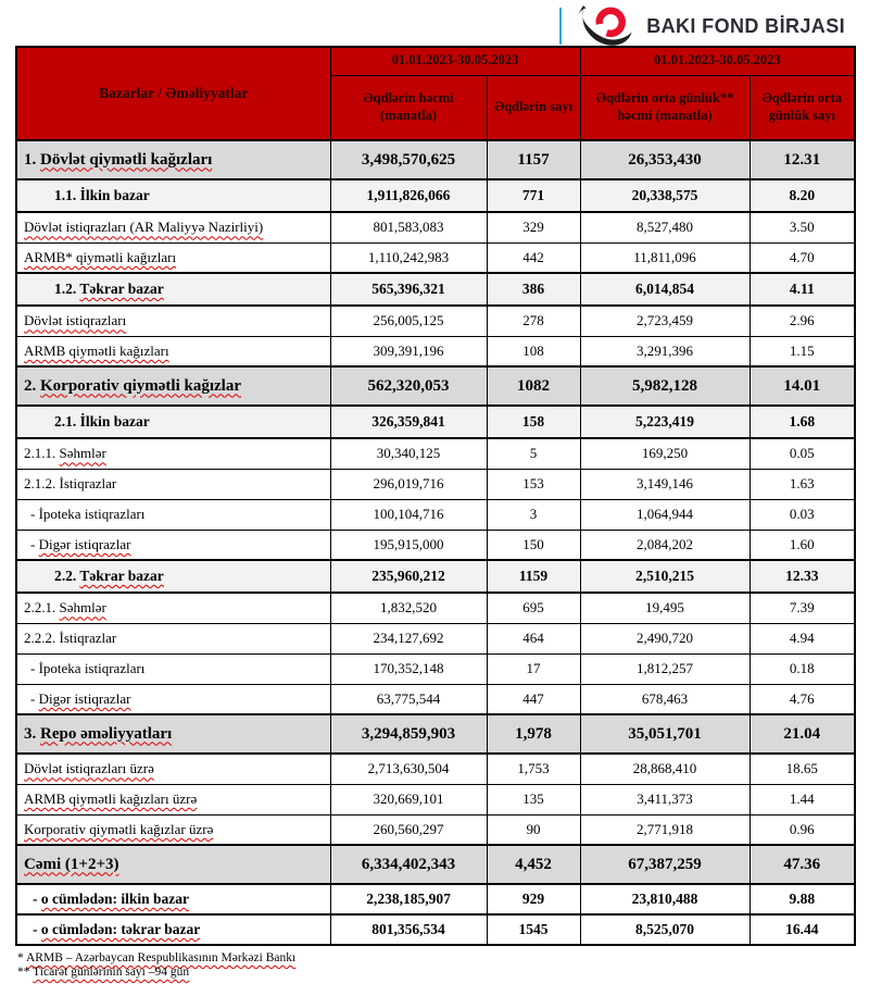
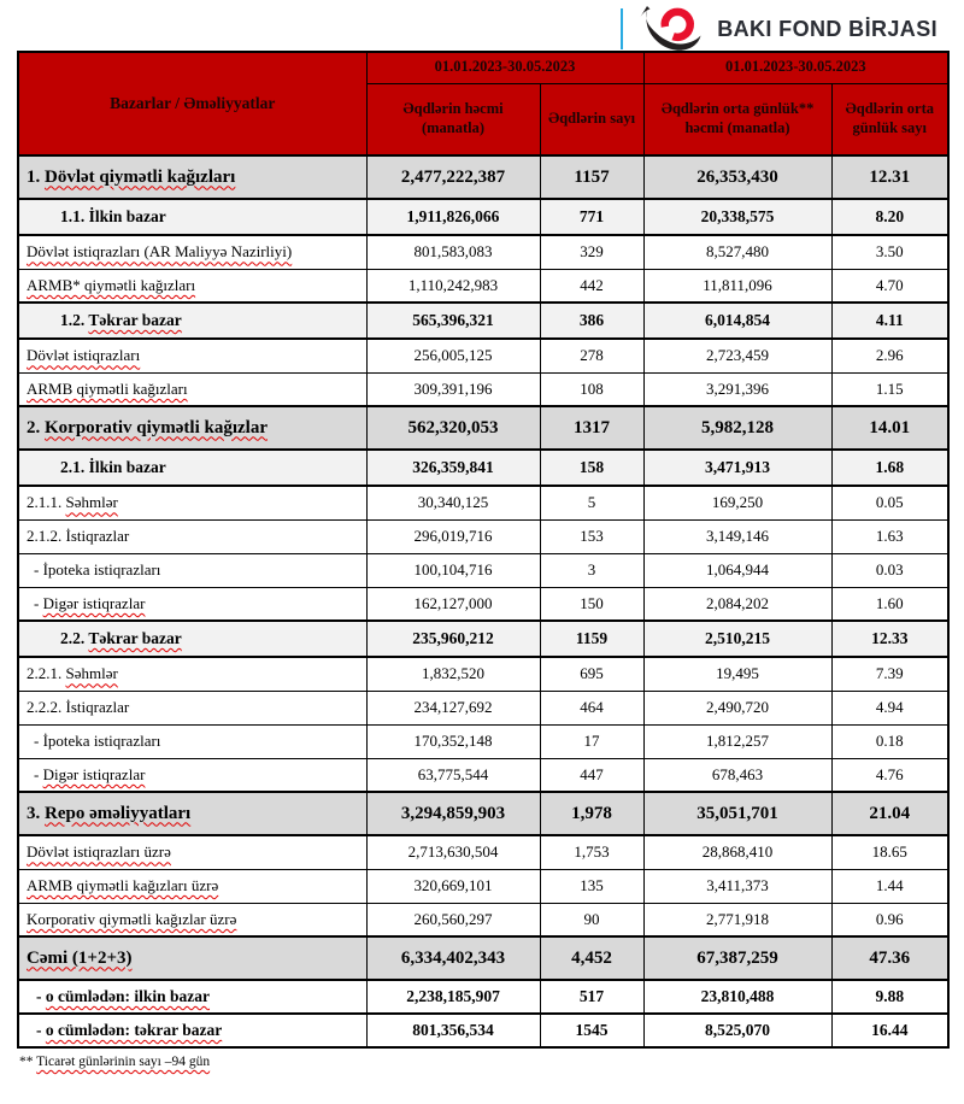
  BAKI FOND BİRJASI
  Bazarlar / Əməliyyatlar	01.01.2023-30.05.2023	01.01.2023-30.05.2023
  Əqdlərin həcmi (manatla)	Əqdlərin sayı	Əqdlərin orta günlük** həcmi (manatla)	Əqdlərin orta günlük sayı
- 1. Dövlət qiymətli kağızları	3,498,570,625	1157	26,353,430	12.31
+ 1. Dövlət qiymətli kağızları	2,477,222,387	1157	26,353,430	12.31
  1.1. İlkin bazar	1,911,826,066	771	20,338,575	8.20
  Dövlət istiqrazları (AR Maliyyə Nazirliyi)	801,583,083	329	8,527,480	3.50
  ARMB* qiymətli kağızları	1,110,242,983	442	11,811,096	4.70
  1.2. Təkrar bazar	565,396,321	386	6,014,854	4.11
  Dövlət istiqrazları	256,005,125	278	2,723,459	2.96
  ARMB qiymətli kağızları	309,391,196	108	3,291,396	1.15
- 2. Korporativ qiymətli kağızlar	562,320,053	1082	5,982,128	14.01
+ 2. Korporativ qiymətli kağızlar	562,320,053	1317	5,982,128	14.01
- 2.1. İlkin bazar	326,359,841	158	5,223,419	1.68
+ 2.1. İlkin bazar	326,359,841	158	3,471,913	1.68
  2.1.1. Səhmlər	30,340,125	5	169,250	0.05
  2.1.2. İstiqrazlar	296,019,716	153	3,149,146	1.63
  - İpoteka istiqrazları	100,104,716	3	1,064,944	0.03
- - Digər istiqrazlar	195,915,000	150	2,084,202	1.60
+ - Digər istiqrazlar	162,127,000	150	2,084,202	1.60
  2.2. Təkrar bazar	235,960,212	1159	2,510,215	12.33
  2.2.1. Səhmlər	1,832,520	695	19,495	7.39
  2.2.2. İstiqrazlar	234,127,692	464	2,490,720	4.94
  - İpoteka istiqrazları	170,352,148	17	1,812,257	0.18
  - Digər istiqrazlar	63,775,544	447	678,463	4.76
  3. Repo əməliyyatları	3,294,859,903	1,978	35,051,701	21.04
  Dövlət istiqrazları üzrə	2,713,630,504	1,753	28,868,410	18.65
  ARMB qiymətli kağızları üzrə	320,669,101	135	3,411,373	1.44
  Korporativ qiymətli kağızlar üzrə	260,560,297	90	2,771,918	0.96
  Cəmi (1+2+3)	6,334,402,343	4,452	67,387,259	47.36
- - o cümlədən: ilkin bazar	2,238,185,907	929	23,810,488	9.88
+ - o cümlədən: ilkin bazar	2,238,185,907	517	23,810,488	9.88
  - o cümlədən: təkrar bazar	801,356,534	1545	8,525,070	16.44
- * ARMB – Azərbaycan Respublikasının Mərkəzi Bankı
  ** Ticarət günlərinin sayı –94 gün
